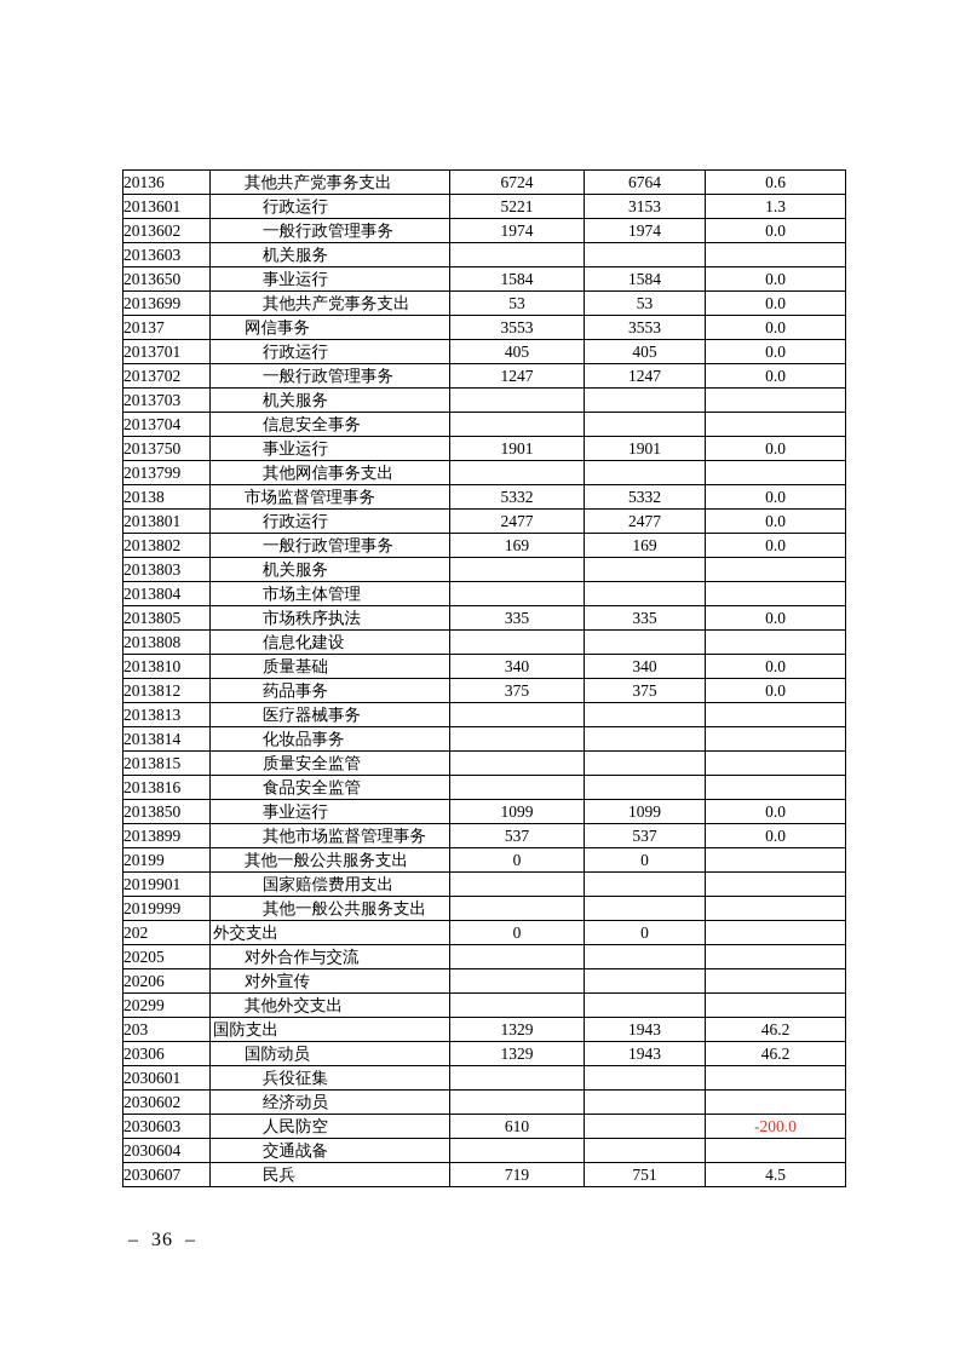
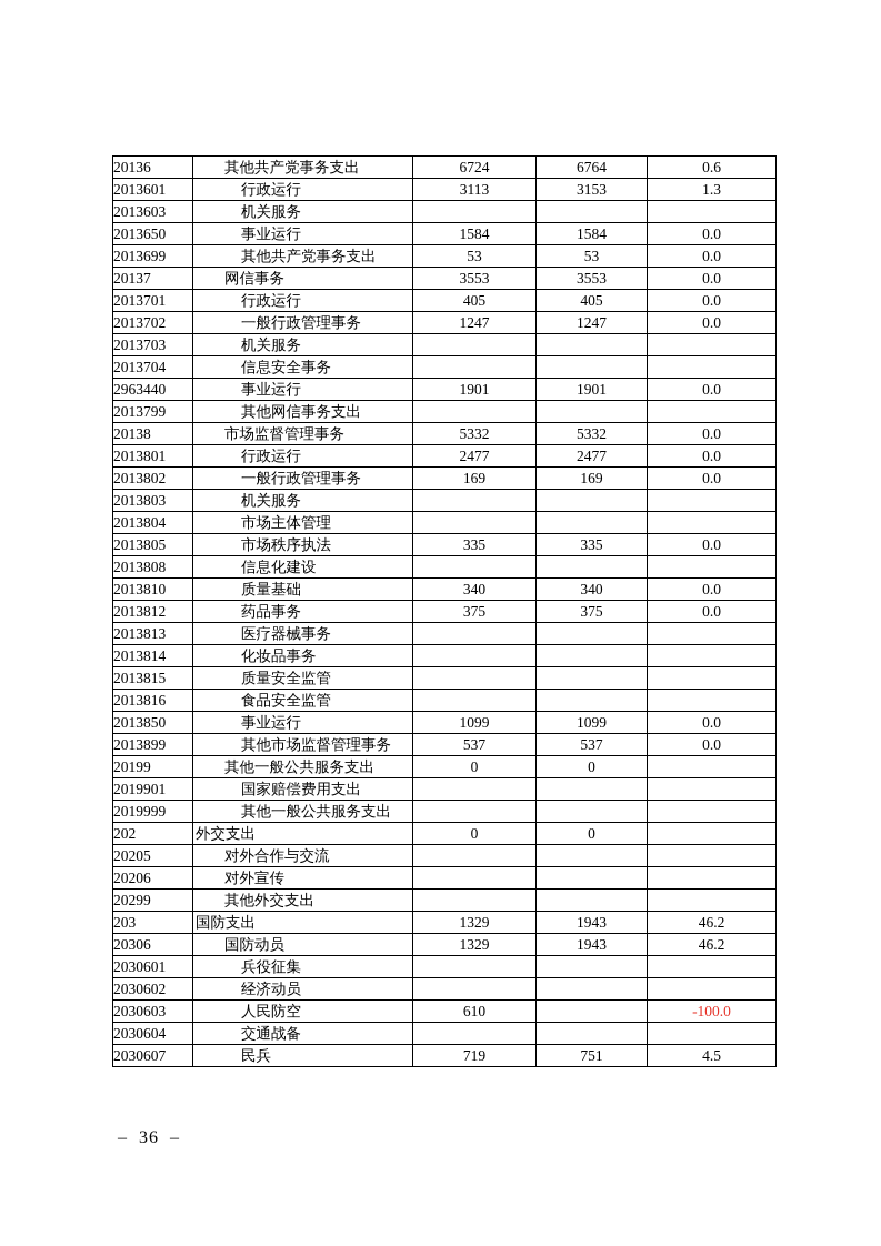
  20136	其他共产党事务支出	6724	6764	0.6
- 2013601	行政运行	5221	3153	1.3
+ 2013601	行政运行	3113	3153	1.3
- 2013602	一般行政管理事务	1974	1974	0.0
  2013603	机关服务
  2013650	事业运行	1584	1584	0.0
  2013699	其他共产党事务支出	53	53	0.0
  20137	网信事务	3553	3553	0.0
  2013701	行政运行	405	405	0.0
  2013702	一般行政管理事务	1247	1247	0.0
  2013703	机关服务
  2013704	信息安全事务
- 2013750	事业运行	1901	1901	0.0
+ 2963440	事业运行	1901	1901	0.0
  2013799	其他网信事务支出
  20138	市场监督管理事务	5332	5332	0.0
  2013801	行政运行	2477	2477	0.0
  2013802	一般行政管理事务	169	169	0.0
  2013803	机关服务
  2013804	市场主体管理
  2013805	市场秩序执法	335	335	0.0
  2013808	信息化建设
  2013810	质量基础	340	340	0.0
  2013812	药品事务	375	375	0.0
  2013813	医疗器械事务
  2013814	化妆品事务
  2013815	质量安全监管
  2013816	食品安全监管
  2013850	事业运行	1099	1099	0.0
  2013899	其他市场监督管理事务	537	537	0.0
  20199	其他一般公共服务支出	0	0
  2019901	国家赔偿费用支出
  2019999	其他一般公共服务支出
  202	外交支出	0	0
  20205	对外合作与交流
  20206	对外宣传
  20299	其他外交支出
  203	国防支出	1329	1943	46.2
  20306	国防动员	1329	1943	46.2
  2030601	兵役征集
  2030602	经济动员
- 2030603	人民防空	610		-200.0
+ 2030603	人民防空	610		-100.0
  2030604	交通战备
  2030607	民兵	719	751	4.5
  – 36 –
